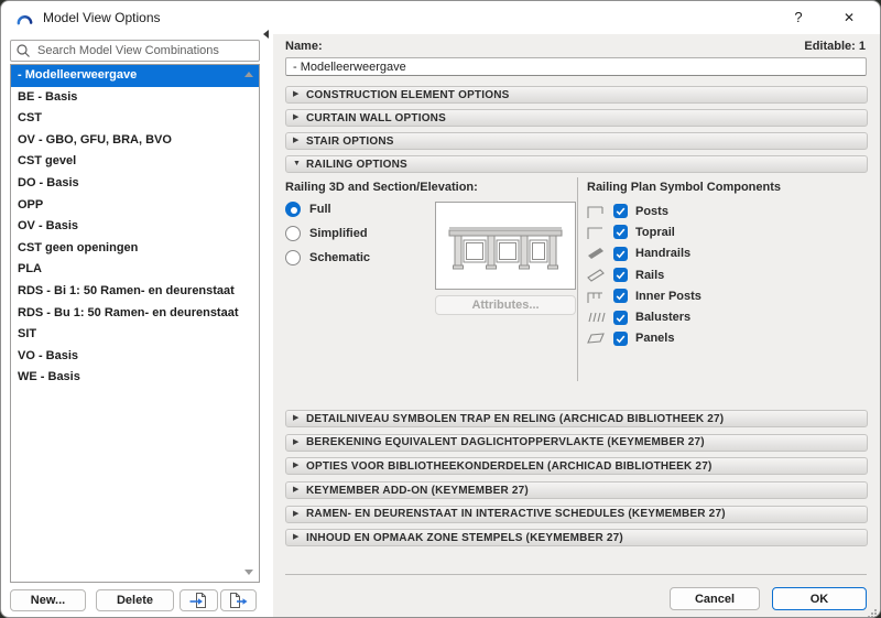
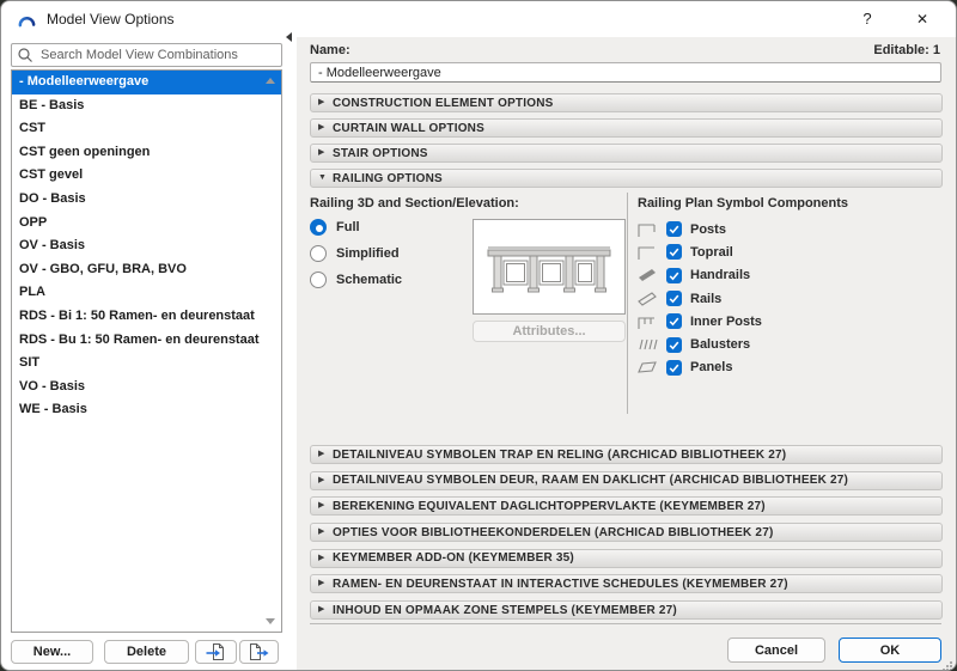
  Model View Options
  ?
  ✕
  Search Model View Combinations
  - Modelleerweergave
  BE - Basis
  CST
- OV - GBO, GFU, BRA, BVO
+ CST geen openingen
  CST gevel
  DO - Basis
  OPP
  OV - Basis
- CST geen openingen
+ OV - GBO, GFU, BRA, BVO
  PLA
  RDS - Bi 1: 50 Ramen- en deurenstaat
  RDS - Bu 1: 50 Ramen- en deurenstaat
  SIT
  VO - Basis
  WE - Basis
  New...
  Delete
  Name:
  Editable: 1
  - Modelleerweergave
  CONSTRUCTION ELEMENT OPTIONS
  CURTAIN WALL OPTIONS
  STAIR OPTIONS
  RAILING OPTIONS
  Railing 3D and Section/Elevation:
  Full
  Simplified
  Schematic
  Attributes...
  Railing Plan Symbol Components
  Posts
  Toprail
  Handrails
  Rails
  Inner Posts
  Balusters
  Panels
  DETAILNIVEAU SYMBOLEN TRAP EN RELING (ARCHICAD BIBLIOTHEEK 27)
+ DETAILNIVEAU SYMBOLEN DEUR, RAAM EN DAKLICHT (ARCHICAD BIBLIOTHEEK 27)
  BEREKENING EQUIVALENT DAGLICHTOPPERVLAKTE (KEYMEMBER 27)
  OPTIES VOOR BIBLIOTHEEKONDERDELEN (ARCHICAD BIBLIOTHEEK 27)
- KEYMEMBER ADD-ON (KEYMEMBER 27)
+ KEYMEMBER ADD-ON (KEYMEMBER 35)
  RAMEN- EN DEURENSTAAT IN INTERACTIVE SCHEDULES (KEYMEMBER 27)
  INHOUD EN OPMAAK ZONE STEMPELS (KEYMEMBER 27)
  Cancel
  OK
